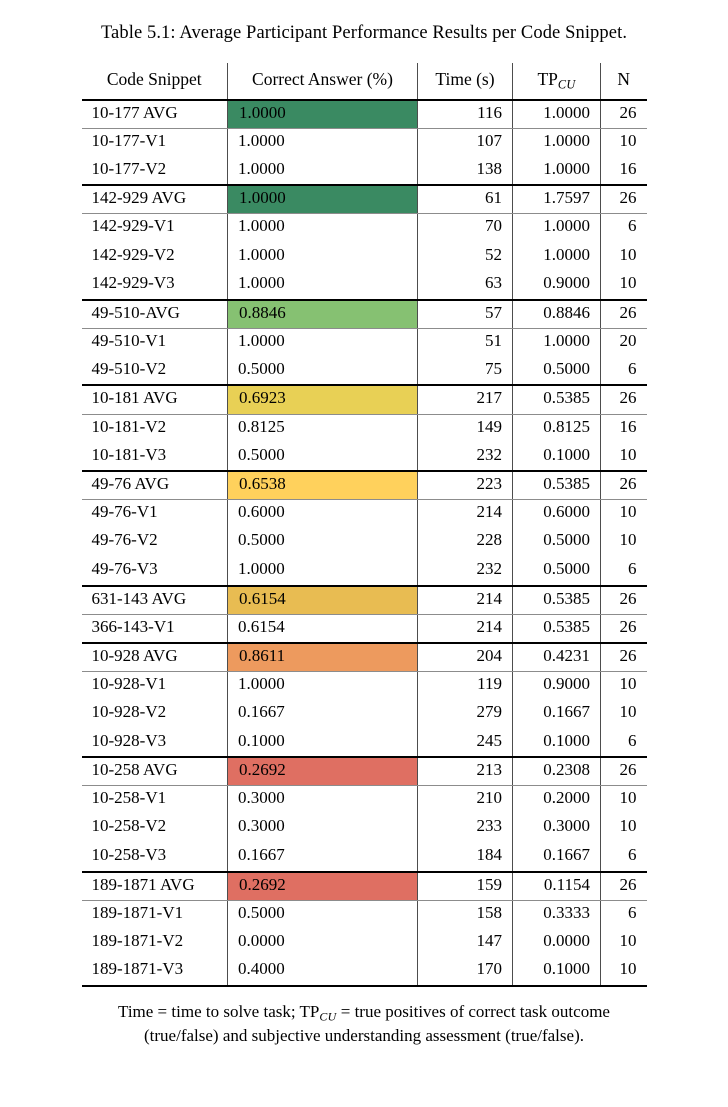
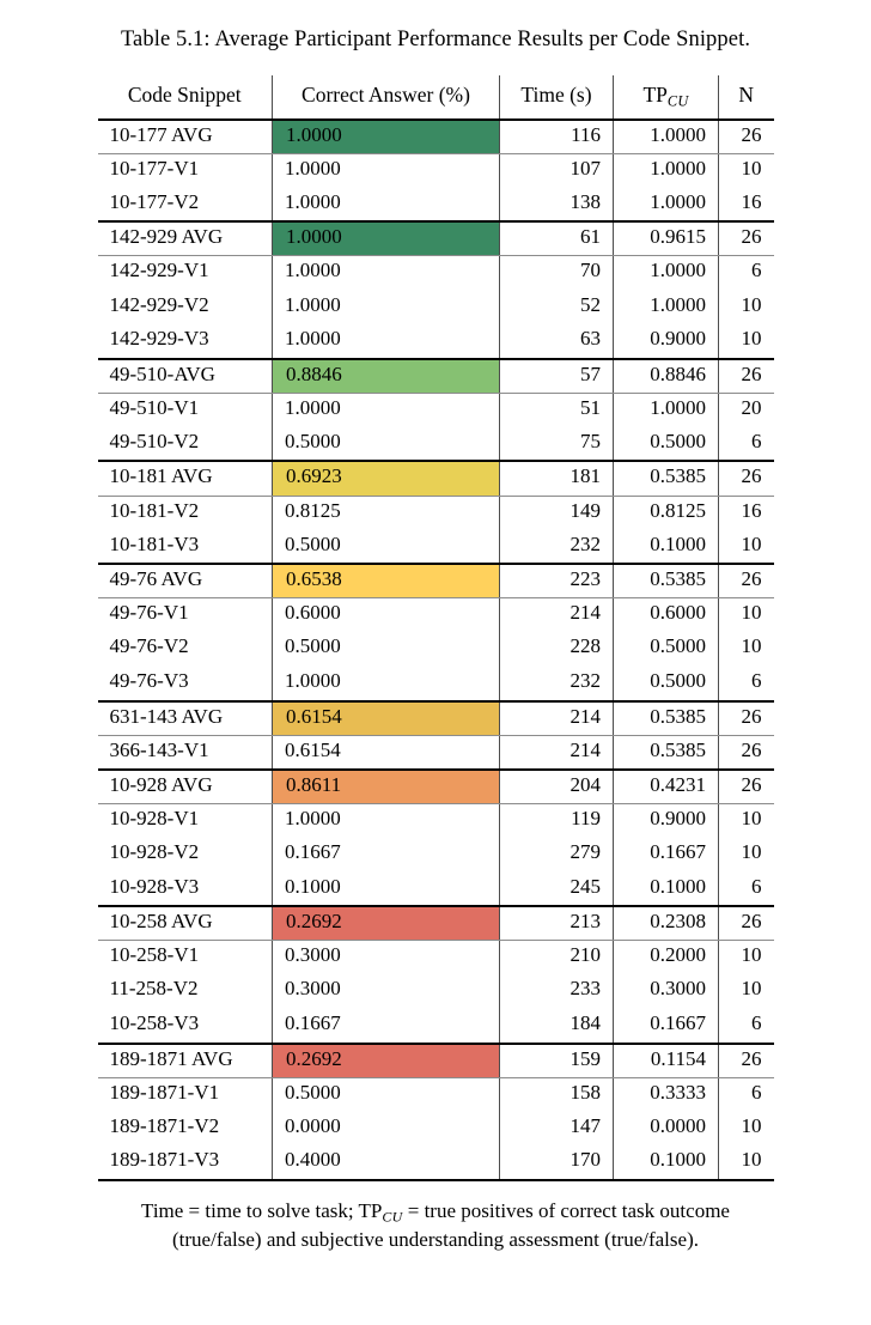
  Table 5.1: Average Participant Performance Results per Code Snippet.
  Code Snippet	Correct Answer (%)	Time (s)	TPCU	N
  10-177 AVG	1.0000	116	1.0000	26
  10-177-V1	1.0000	107	1.0000	10
  10-177-V2	1.0000	138	1.0000	16
- 142-929 AVG	1.0000	61	1.7597	26
+ 142-929 AVG	1.0000	61	0.9615	26
  142-929-V1	1.0000	70	1.0000	6
  142-929-V2	1.0000	52	1.0000	10
  142-929-V3	1.0000	63	0.9000	10
  49-510-AVG	0.8846	57	0.8846	26
  49-510-V1	1.0000	51	1.0000	20
  49-510-V2	0.5000	75	0.5000	6
- 10-181 AVG	0.6923	217	0.5385	26
+ 10-181 AVG	0.6923	181	0.5385	26
  10-181-V2	0.8125	149	0.8125	16
  10-181-V3	0.5000	232	0.1000	10
  49-76 AVG	0.6538	223	0.5385	26
  49-76-V1	0.6000	214	0.6000	10
  49-76-V2	0.5000	228	0.5000	10
  49-76-V3	1.0000	232	0.5000	6
  631-143 AVG	0.6154	214	0.5385	26
  366-143-V1	0.6154	214	0.5385	26
  10-928 AVG	0.8611	204	0.4231	26
  10-928-V1	1.0000	119	0.9000	10
  10-928-V2	0.1667	279	0.1667	10
  10-928-V3	0.1000	245	0.1000	6
  10-258 AVG	0.2692	213	0.2308	26
  10-258-V1	0.3000	210	0.2000	10
- 10-258-V2	0.3000	233	0.3000	10
+ 11-258-V2	0.3000	233	0.3000	10
  10-258-V3	0.1667	184	0.1667	6
  189-1871 AVG	0.2692	159	0.1154	26
  189-1871-V1	0.5000	158	0.3333	6
  189-1871-V2	0.0000	147	0.0000	10
  189-1871-V3	0.4000	170	0.1000	10
  Time = time to solve task; TPCU = true positives of correct task outcome
  (true/false) and subjective understanding assessment (true/false).
